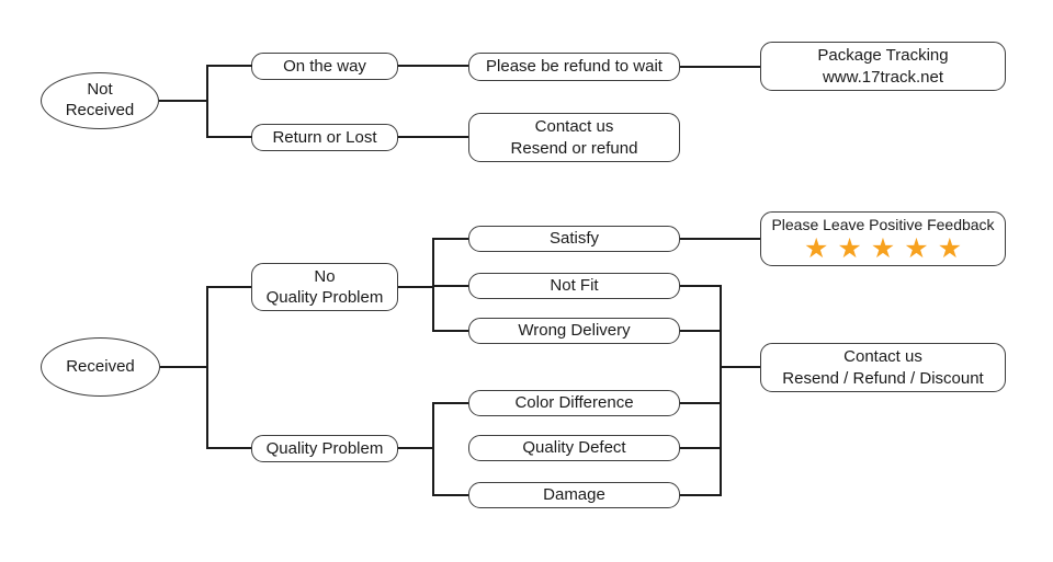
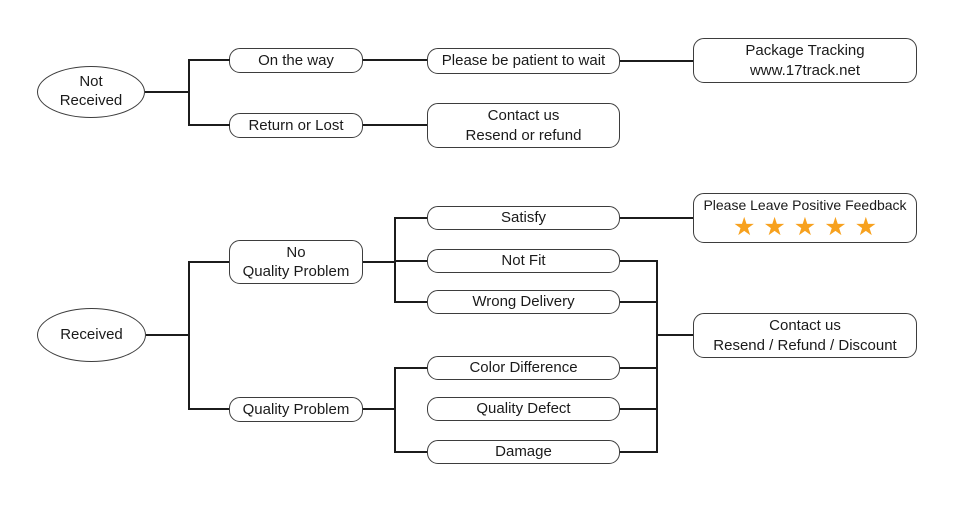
  Not
  Received
  Received
  On the way
  Return or Lost
  No
  Quality Problem
  Quality Problem
- Please be refund to wait
+ Please be patient to wait
  Contact us
  Resend or refund
  Satisfy
  Not Fit
  Wrong Delivery
  Color Difference
  Quality Defect
  Damage
  Package Tracking
  www.17track.net
  Please Leave Positive Feedback
  ★★★★★
  Contact us
  Resend / Refund / Discount
